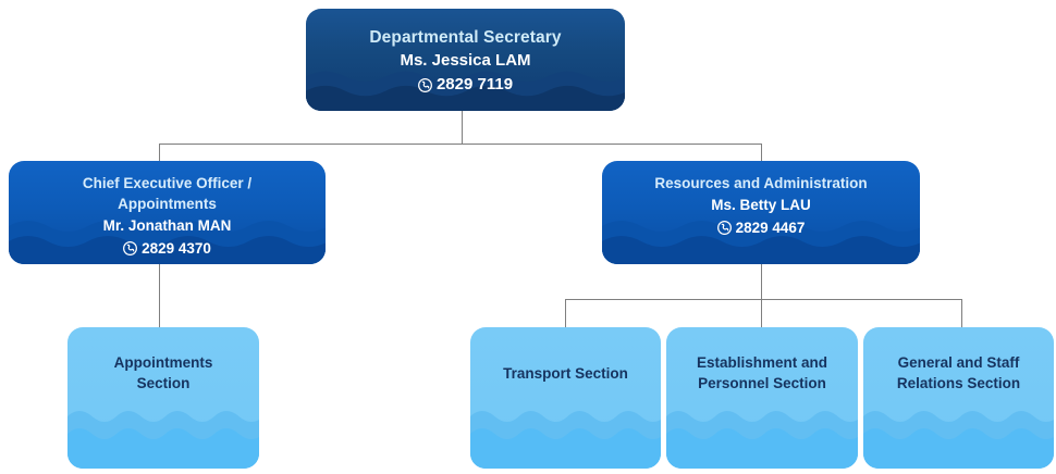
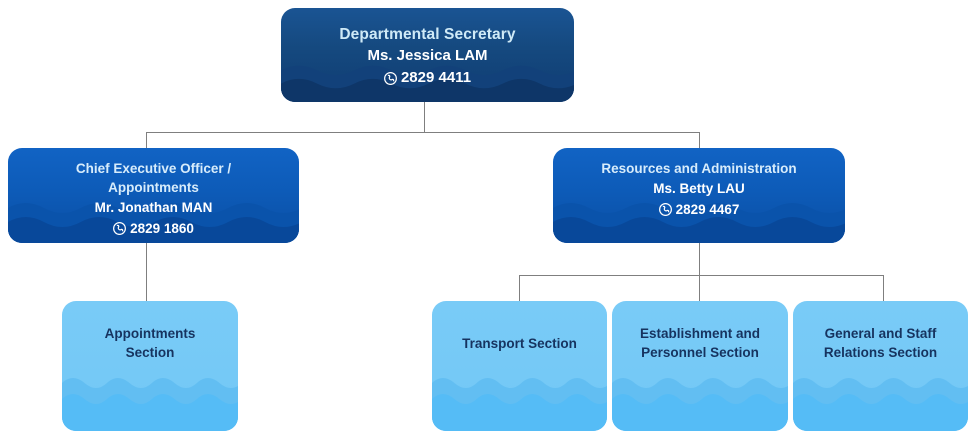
  Departmental Secretary
  Ms. Jessica LAM
- 2829 7119
+ 2829 4411
  Chief Executive Officer /
  Appointments
  Mr. Jonathan MAN
- 2829 4370
+ 2829 1860
  Resources and Administration
  Ms. Betty LAU
  2829 4467
  Appointments
  Section
  Transport Section
  Establishment and
  Personnel Section
  General and Staff
  Relations Section
